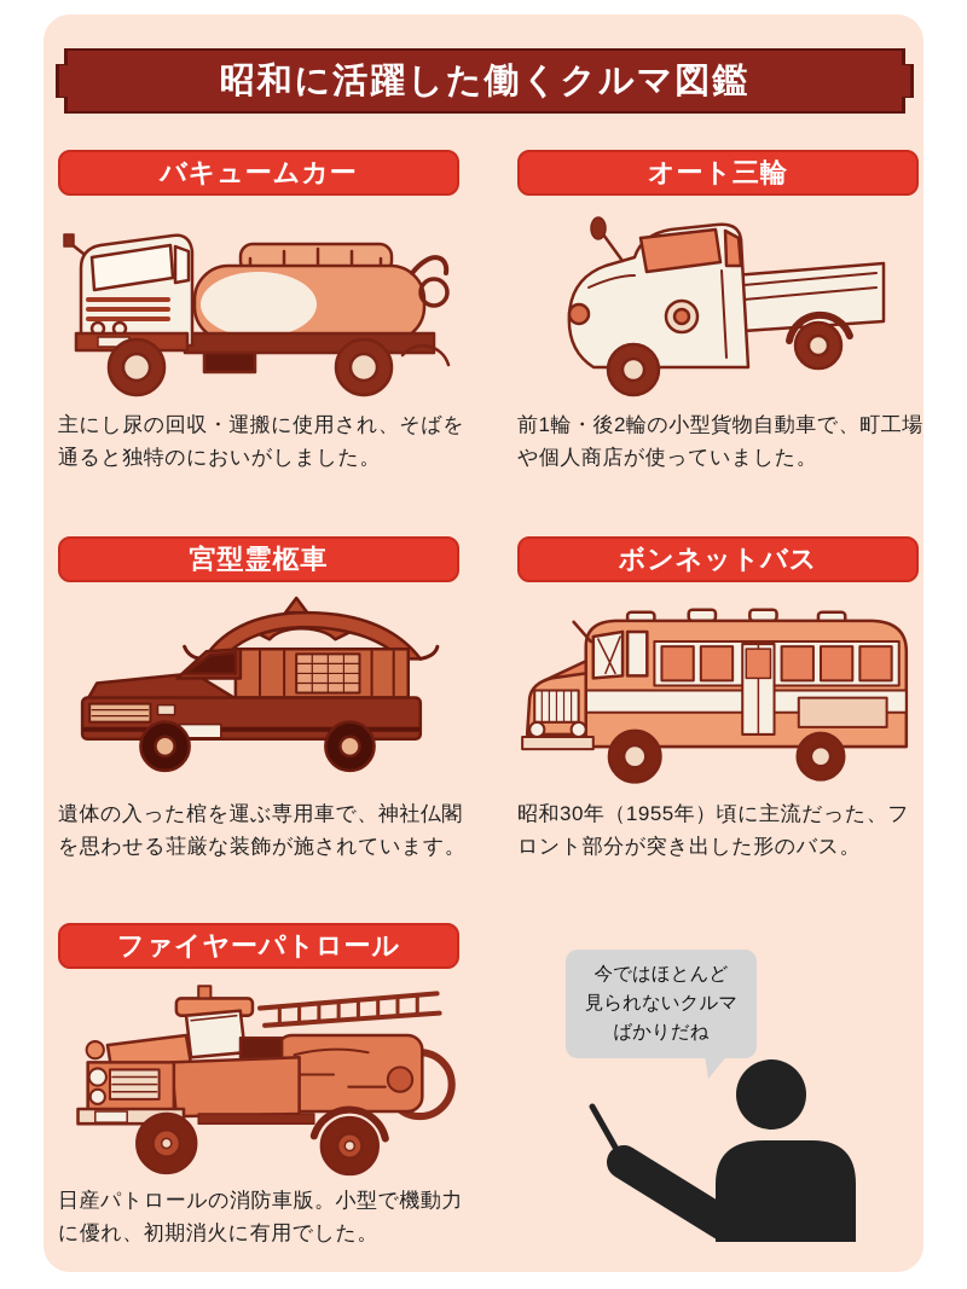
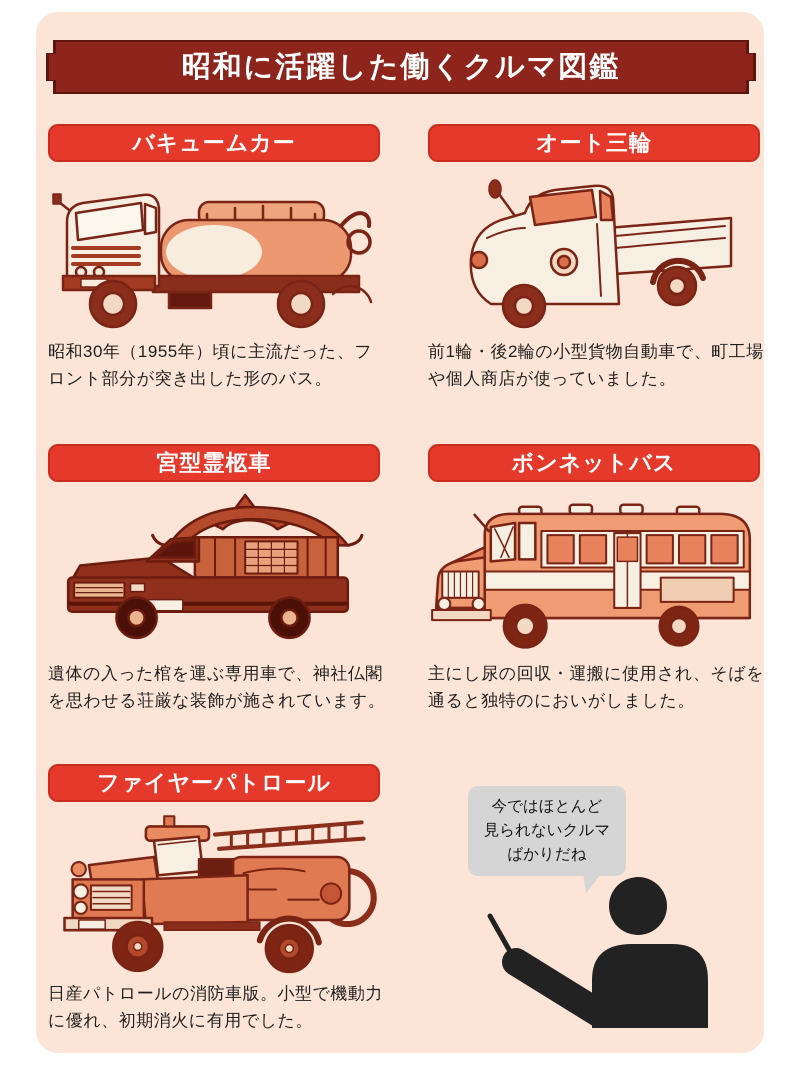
  昭和に活躍した働くクルマ図鑑
  バキュームカー
- 主にし尿の回収・運搬に使用され、そばを通ると独特のにおいがしました。
+ 昭和30年（1955年）頃に主流だった、フロント部分が突き出した形のバス。
  オート三輪
  前1輪・後2輪の小型貨物自動車で、町工場や個人商店が使っていました。
  宮型霊柩車
  遺体の入った棺を運ぶ専用車で、神社仏閣を思わせる荘厳な装飾が施されています。
  ボンネットバス
- 昭和30年（1955年）頃に主流だった、フロント部分が突き出した形のバス。
+ 主にし尿の回収・運搬に使用され、そばを通ると独特のにおいがしました。
  ファイヤーパトロール
  日産パトロールの消防車版。小型で機動力に優れ、初期消火に有用でした。
  今ではほとんど
  見られないクルマ
  ばかりだね
